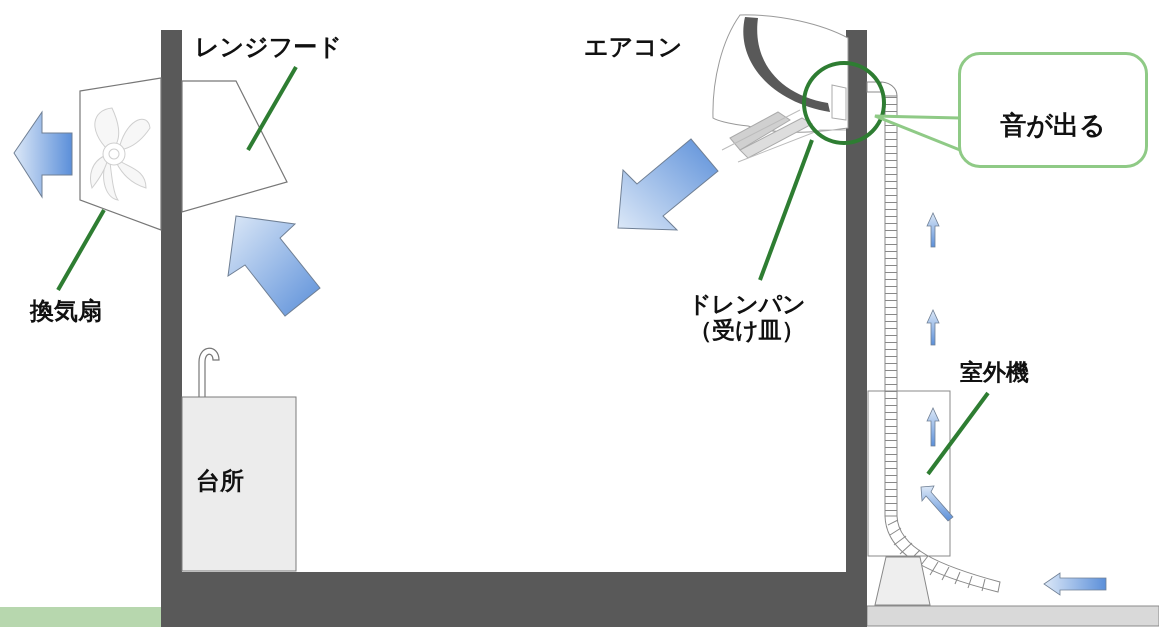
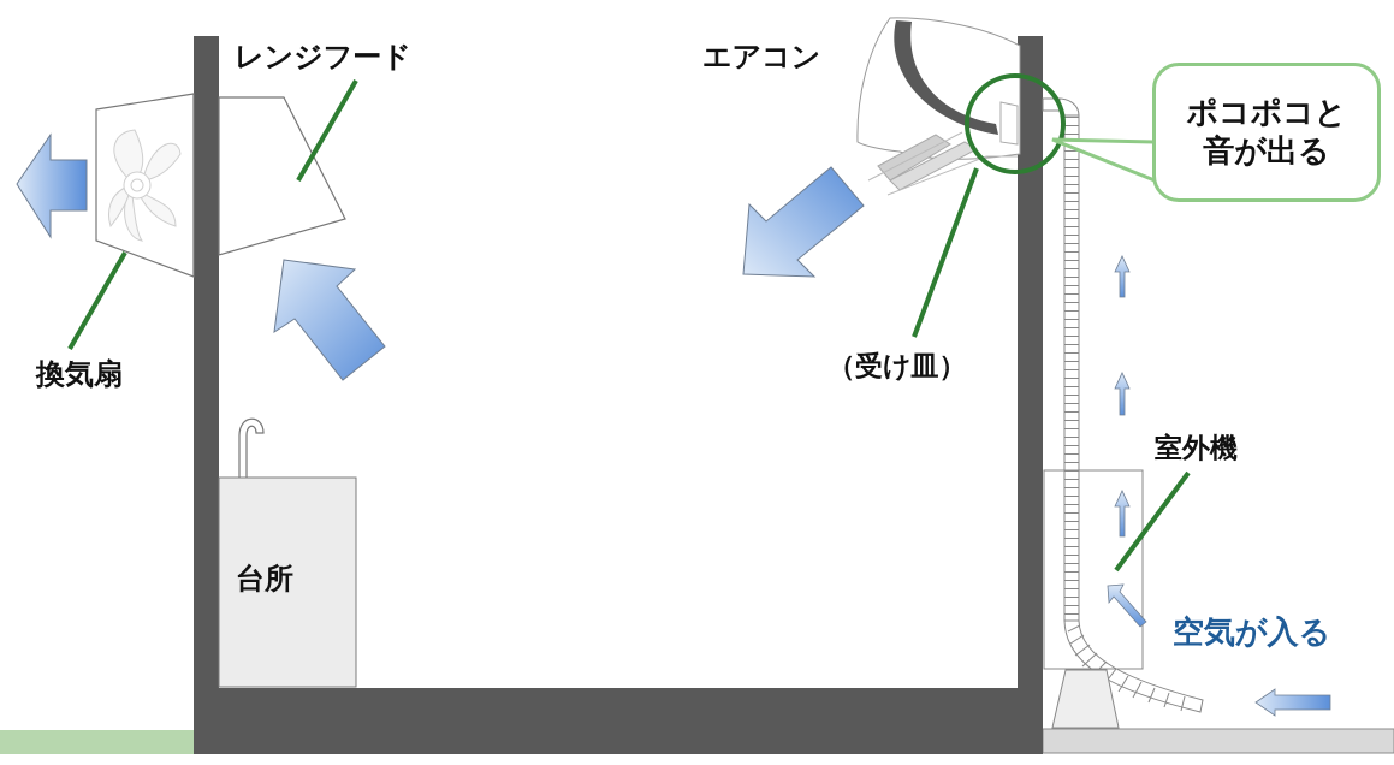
+ ポコポコと
  音が出る
  レンジフード
  換気扇
  エアコン
- ドレンパン
  （受け皿）
  室外機
  台所
+ 空気が入る
